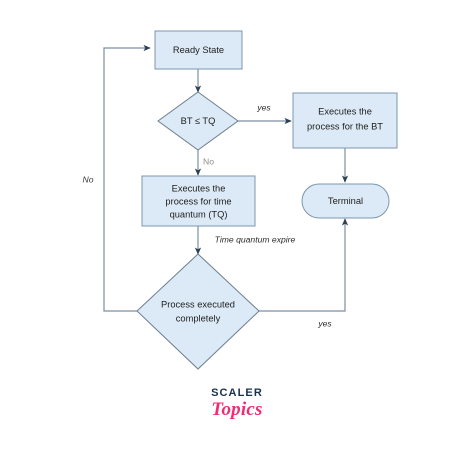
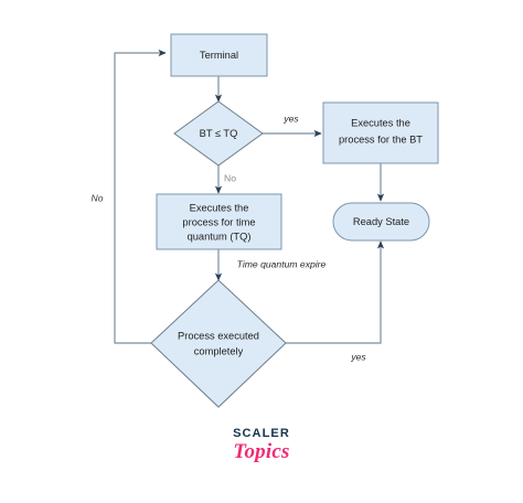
- Ready State
+ Terminal
  BT ≤ TQ
  Executes the
  process for the BT
  Executes the
  process for time
  quantum (TQ)
- Terminal
+ Ready State
  Process executed
  completely
  yes
  No
  Time quantum expire
  yes
  No
  SCALER
  Topics
